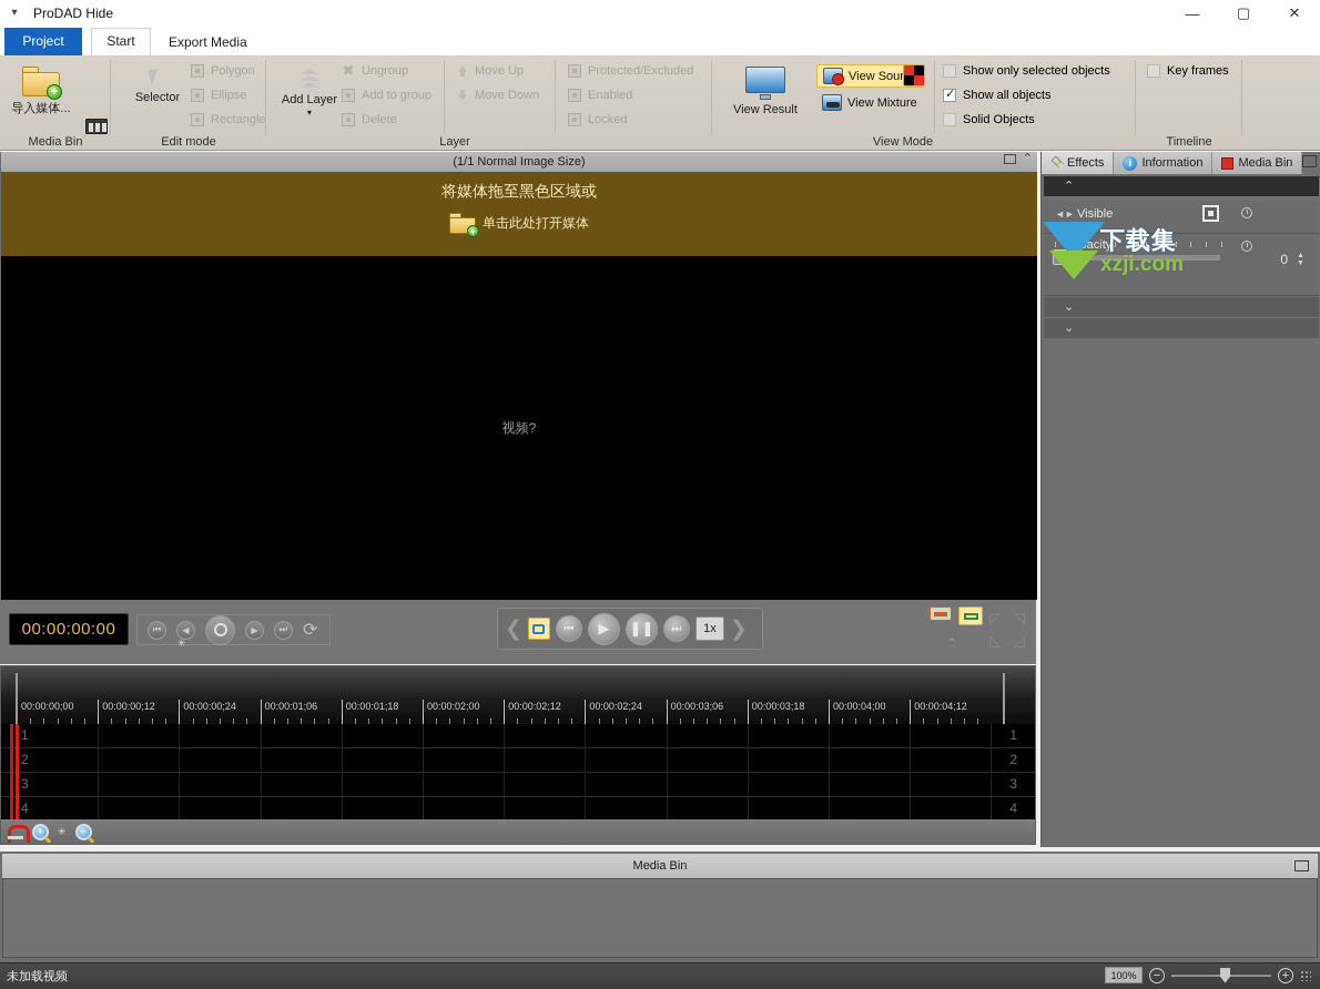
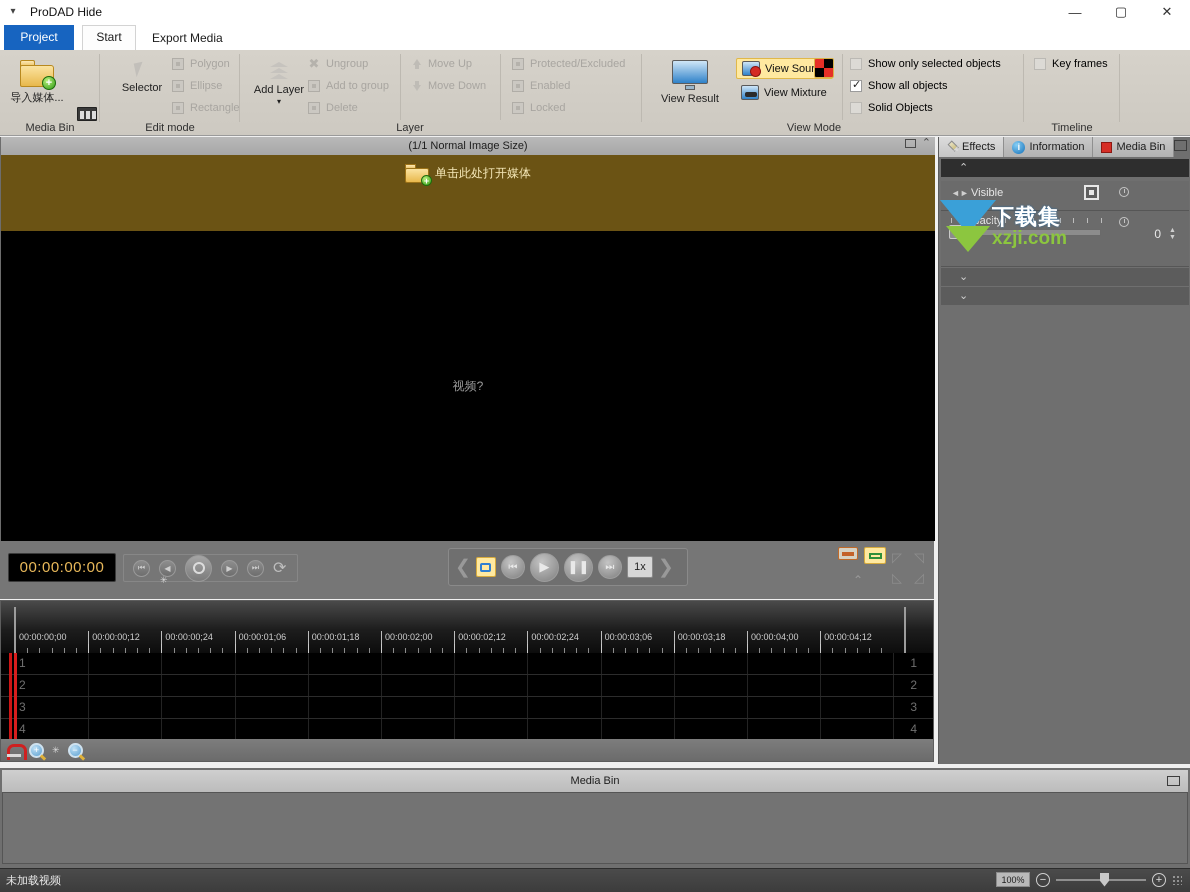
  ▾
  ProDAD Hide
  —
  ▢
  ✕
  Project
  Start
  Export Media
  +
  导入媒体...
  Media Bin
  Selector
  Polygon
  Ellipse
  Rectangle
  Edit mode
  Add Layer
  ▾
  ✖
  Ungroup
  Add to group
  Delete
  Move Up
  Move Down
  Protected/Excluded
  Enabled
  Locked
  Layer
  View Result
  View Sou
  View Mixture
  Show only selected objects
  Show all objects
  Solid Objects
  View Mode
  Key frames
  Timeline
  (1/1 Normal Image Size)
  ⌃
- 将媒体拖至黑色区域或
  +
  单击此处打开媒体
  视频?
  00:00:00:00
  ⏮
  ◀
  ▶
  ⏭
  ⟳
  ✳
  ❮
  ⏮
  ▶
  ❚❚
  ⏭
  1x
  ❯
  ⌃
  00:00:00;00
  00:00:00;12
  00:00:00;24
  00:00:01;06
  00:00:01;18
  00:00:02;00
  00:00:02;12
  00:00:02;24
  00:00:03;06
  00:00:03;18
  00:00:04;00
  00:00:04;12
  4
  4
  3
  3
  2
  2
  1
  1
  +
  ✳
  −
  Effects
  i
  Information
  Media Bin
  ⌃
  ◄►
  Visible
  Opacty
  0
  ⌄
  ⌄
  下载集
  xzji.com
  Media Bin
  未加载视频
  100%
  −
  +
